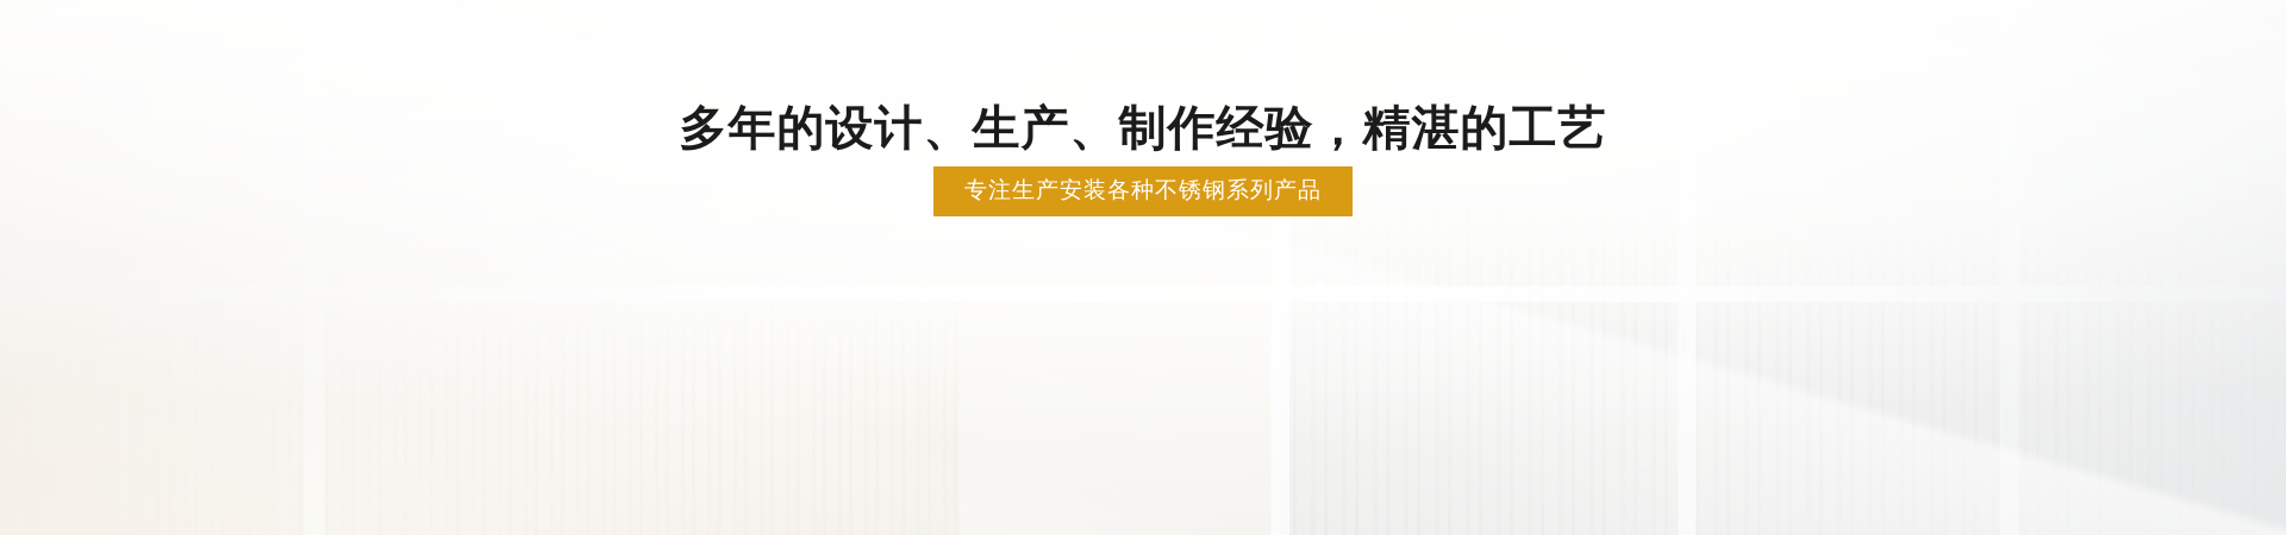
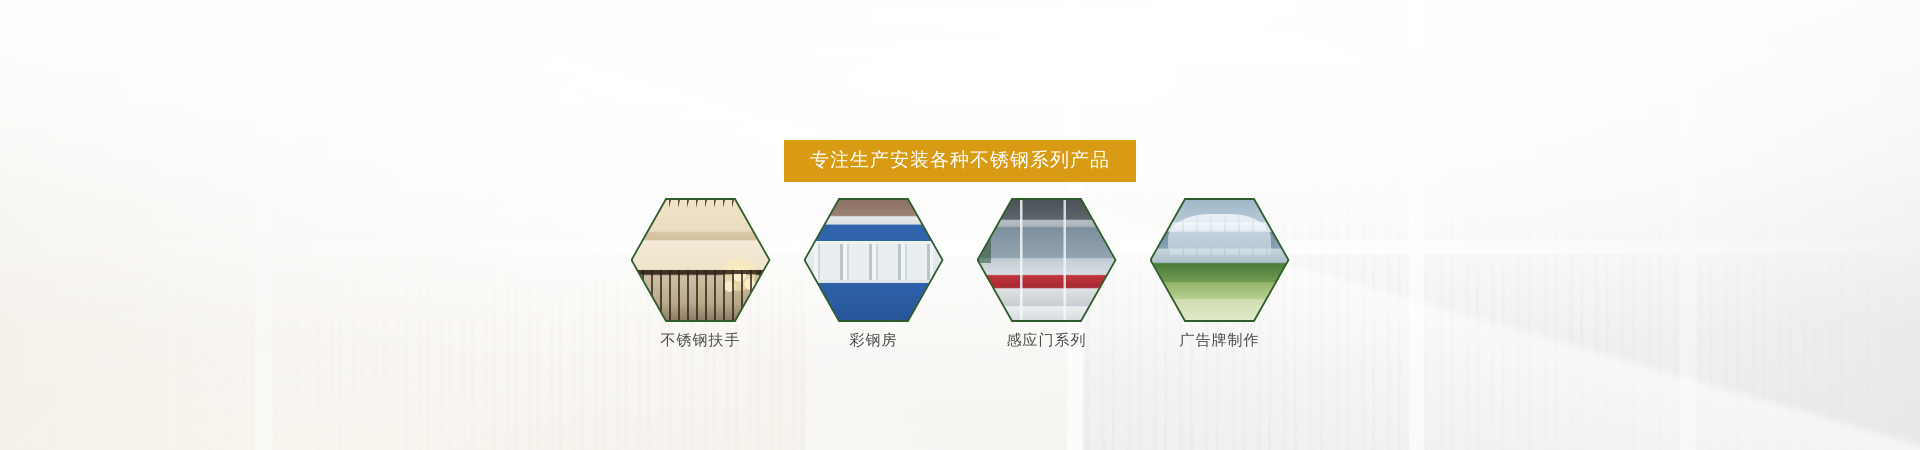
- 多年的设计、生产、制作经验，精湛的工艺
  专注生产安装各种不锈钢系列产品
+ 不锈钢扶手
+ 彩钢房
+ 感应门系列
+ 广告牌制作
